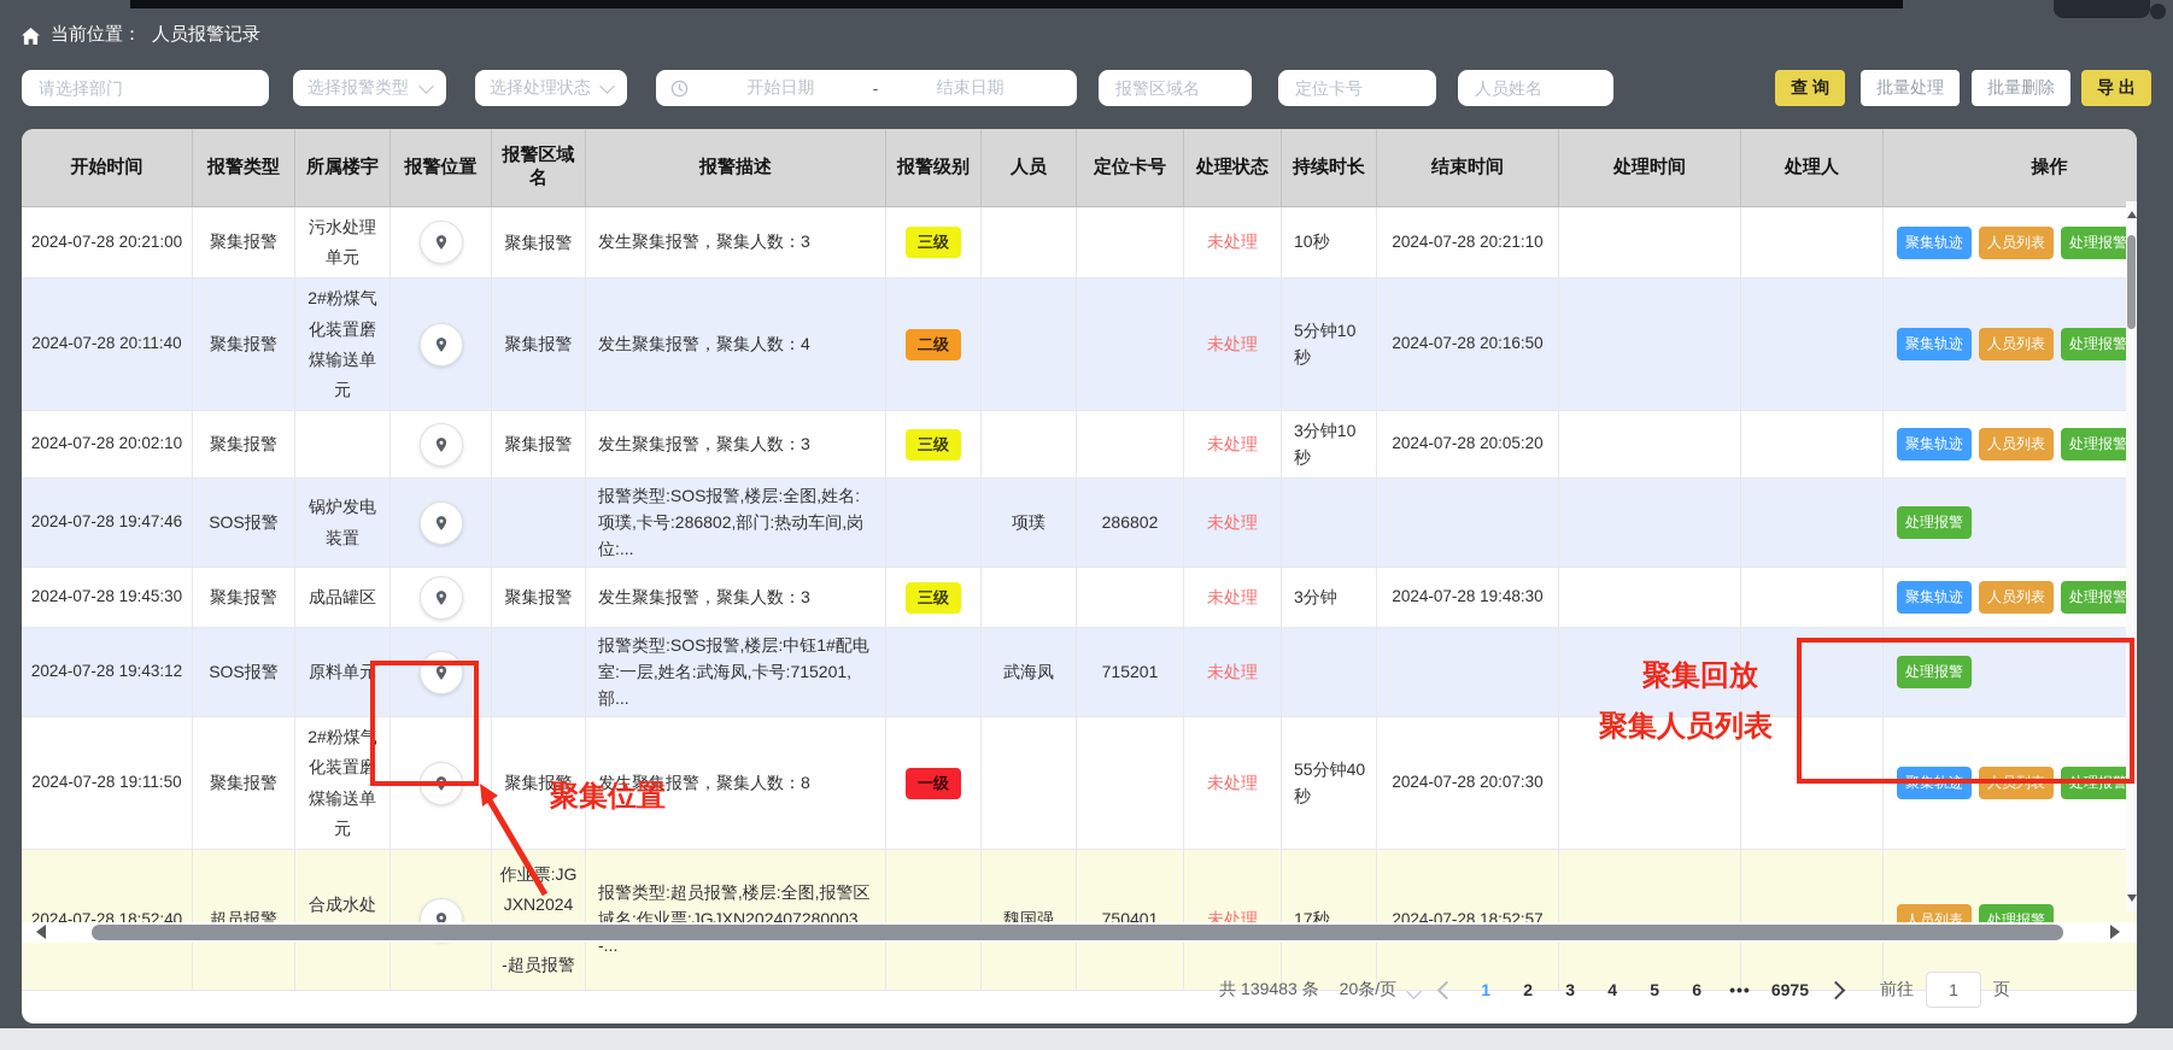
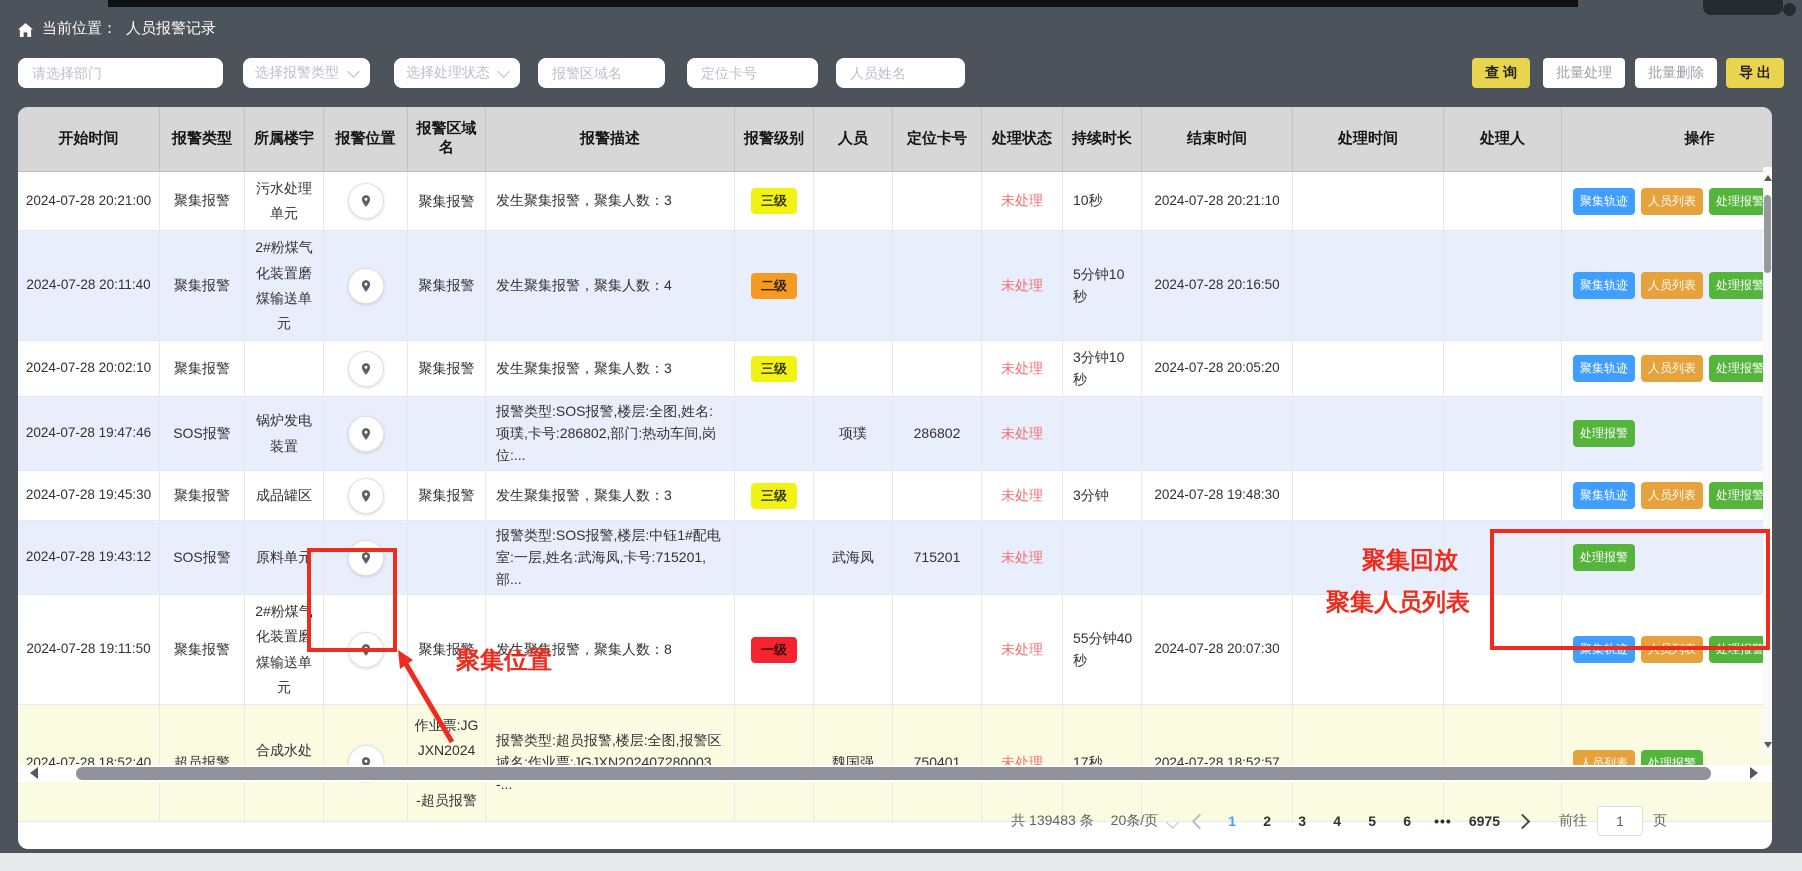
  当前位置：
  人员报警记录
  请选择部门
  选择报警类型
  选择处理状态
- 开始日期
- -
- 结束日期
  报警区域名
  定位卡号
  人员姓名
  查 询
  批量处理
  批量删除
  导 出
  开始时间	报警类型	所属楼宇	报警位置	报警区域名	报警描述	报警级别	人员	定位卡号	处理状态	持续时长	结束时间	处理时间	处理人	操作
  2024-07-28 20:21:00	聚集报警	污水处理单元		聚集报警	发生聚集报警，聚集人数：3	三级			未处理	10秒	2024-07-28 20:21:10			聚集轨迹 人员列表 处理报警
  2024-07-28 20:11:40	聚集报警	2#粉煤气化装置磨煤输送单元		聚集报警	发生聚集报警，聚集人数：4	二级			未处理	5分钟10秒	2024-07-28 20:16:50			聚集轨迹 人员列表 处理报警
  2024-07-28 20:02:10	聚集报警			聚集报警	发生聚集报警，聚集人数：3	三级			未处理	3分钟10秒	2024-07-28 20:05:20			聚集轨迹 人员列表 处理报警
  2024-07-28 19:47:46	SOS报警	锅炉发电装置			报警类型:SOS报警,楼层:全图,姓名:项璞,卡号:286802,部门:热动车间,岗位:...		项璞	286802	未处理					处理报警
  2024-07-28 19:45:30	聚集报警	成品罐区		聚集报警	发生聚集报警，聚集人数：3	三级			未处理	3分钟	2024-07-28 19:48:30			聚集轨迹 人员列表 处理报警
  2024-07-28 19:43:12	SOS报警	原料单元			报警类型:SOS报警,楼层:中钰1#配电室:一层,姓名:武海凤,卡号:715201,部...		武海凤	715201	未处理					处理报警
  2024-07-28 19:11:50	聚集报警	2#粉煤气化装置磨煤输送单元		聚集报警	发生聚集报警，聚集人数：8	一级			未处理	55分钟40秒	2024-07-28 20:07:30			聚集轨迹 人员列表 处理报警
  2024-07-28 18:52:40	超员报警	合成水处		作业票:JGJXN2024-超员报警	报警类型:超员报警,楼层:全图,报警区域名:作业票:JGJXN202407280003-...		魏国强	750401	未处理	17秒	2024-07-28 18:52:57			人员列表 处理报警
  共 139483 条
  20条/页
  1
  2
  3
  4
  5
  6
  •••
  6975
  前往
  1
  页
  聚集位置
  聚集回放
  聚集人员列表
